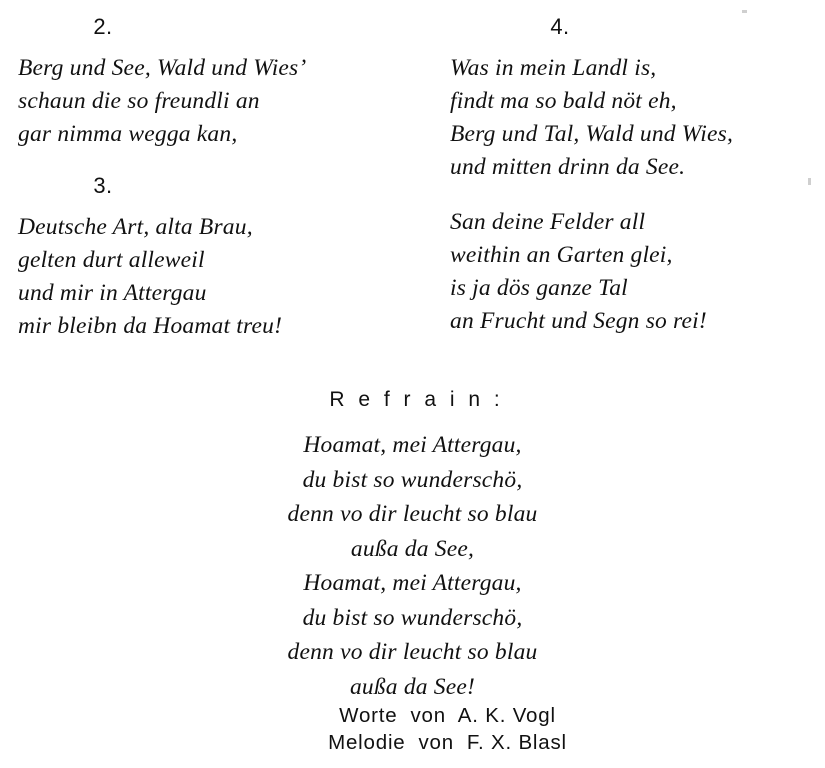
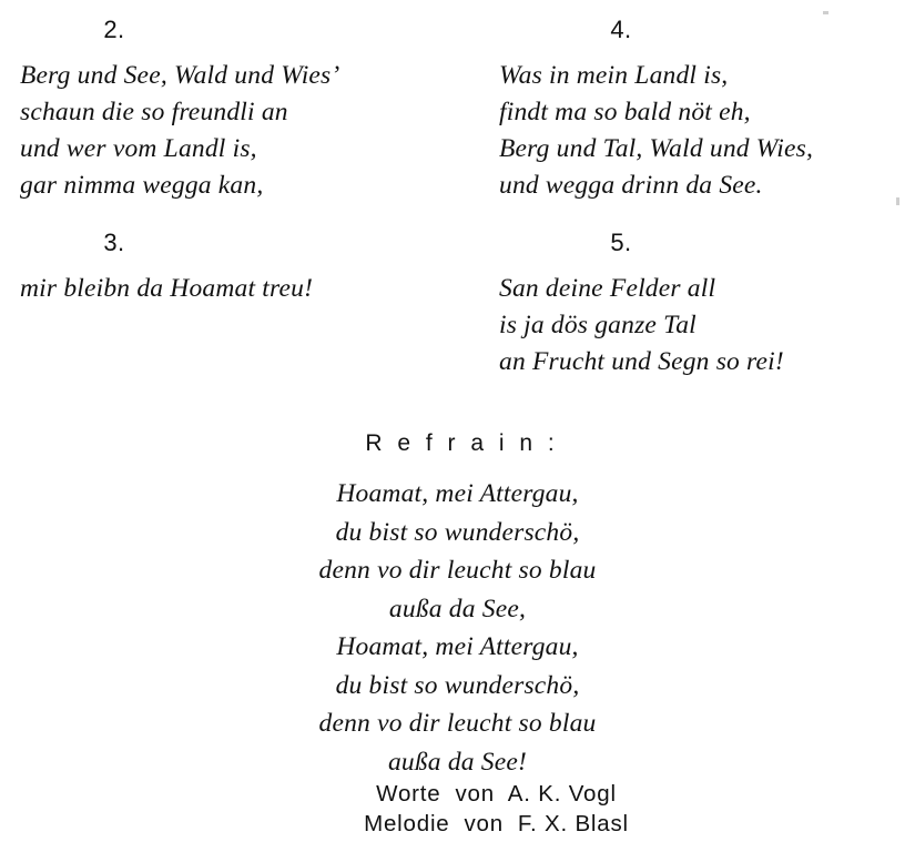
  2.
  Berg und See, Wald und Wies’
  schaun die so freundli an
+ und wer vom Landl is,
  gar nimma wegga kan,
  3.
- Deutsche Art, alta Brau,
- gelten durt alleweil
- und mir in Attergau
  mir bleibn da Hoamat treu!
  4.
  Was in mein Landl is,
  findt ma so bald nöt eh,
  Berg und Tal, Wald und Wies,
- und mitten drinn da See.
+ und wegga drinn da See.
+ 5.
  San deine Felder all
- weithin an Garten glei,
  is ja dös ganze Tal
  an Frucht und Segn so rei!
  R e f r a i n :
  Hoamat, mei Attergau,
  du bist so wunderschö,
  denn vo dir leucht so blau
  außa da See,
  Hoamat, mei Attergau,
  du bist so wunderschö,
  denn vo dir leucht so blau
  außa da See!
  Worte von A. K. Vogl
  Melodie von F. X. Blasl
